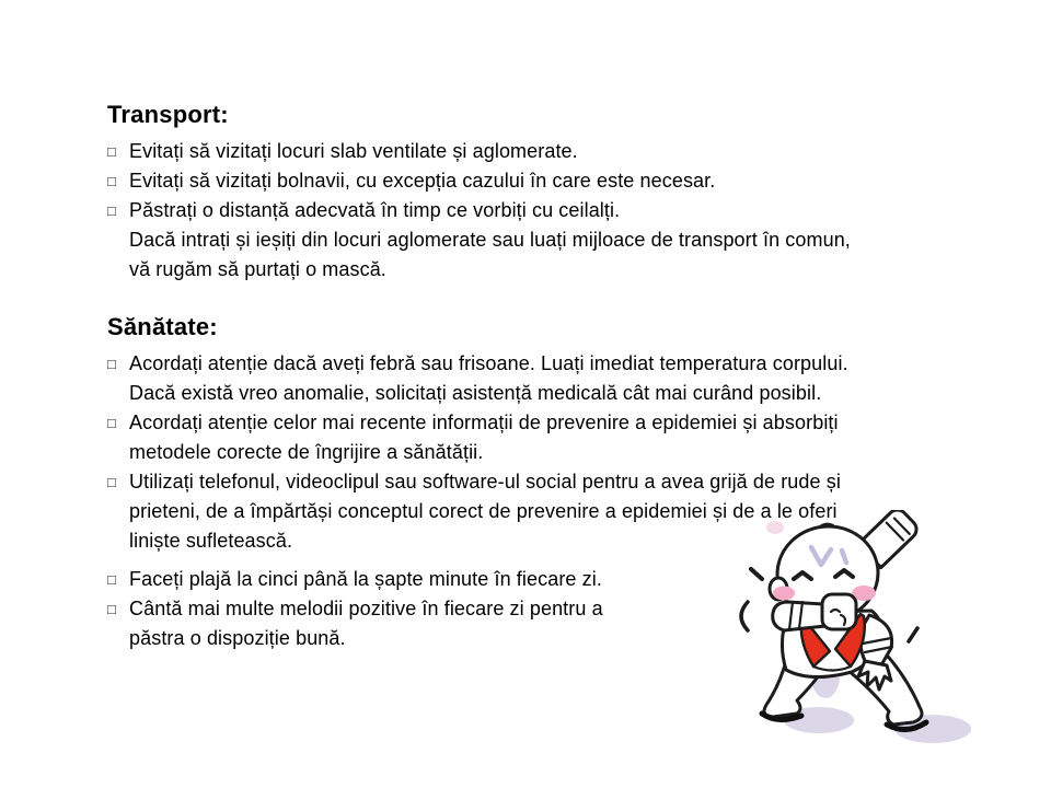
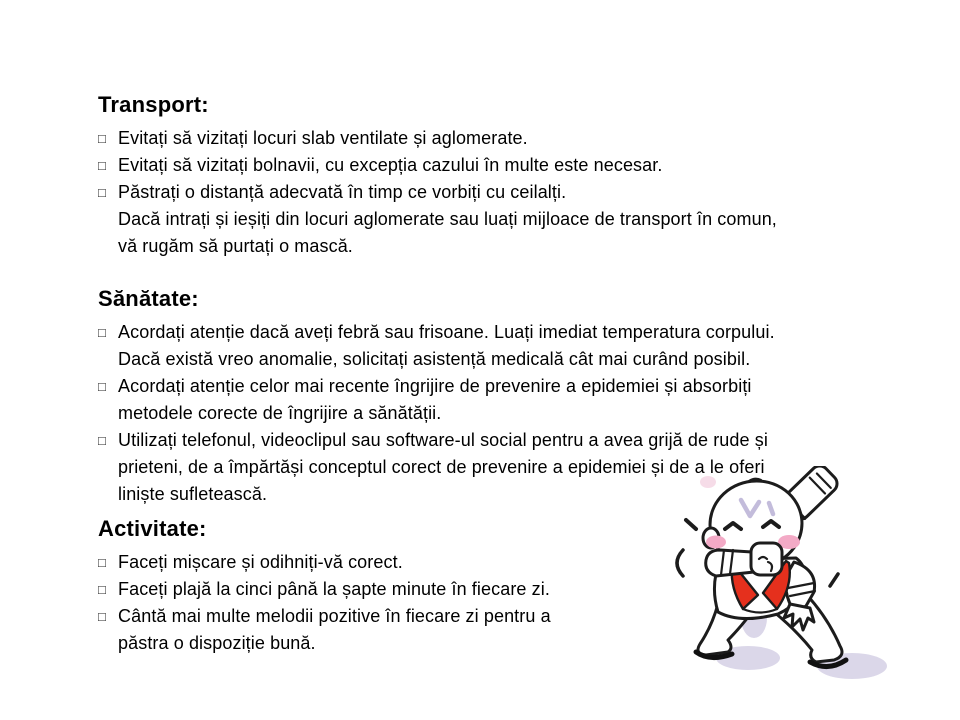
  Transport:
  □ Evitați să vizitați locuri slab ventilate și aglomerate.
- □ Evitați să vizitați bolnavii, cu excepția cazului în care este necesar.
+ □ Evitați să vizitați bolnavii, cu excepția cazului în multe este necesar.
  □ Păstrați o distanță adecvată în timp ce vorbiți cu ceilalți.
  Dacă intrați și ieșiți din locuri aglomerate sau luați mijloace de transport în comun,
  vă rugăm să purtați o mască.
  Sănătate:
  □ Acordați atenție dacă aveți febră sau frisoane. Luați imediat temperatura corpului.
  Dacă există vreo anomalie, solicitați asistență medicală cât mai curând posibil.
- □ Acordați atenție celor mai recente informații de prevenire a epidemiei și absorbiți
+ □ Acordați atenție celor mai recente îngrijire de prevenire a epidemiei și absorbiți
  metodele corecte de îngrijire a sănătății.
  □ Utilizați telefonul, videoclipul sau software-ul social pentru a avea grijă de rude și
  prieteni, de a împărtăși conceptul corect de prevenire a epidemiei și de a le oferi
  liniște sufletească.
+ Activitate:
+ □ Faceți mișcare și odihniți-vă corect.
  □ Faceți plajă la cinci până la șapte minute în fiecare zi.
  □ Cântă mai multe melodii pozitive în fiecare zi pentru a
  păstra o dispoziție bună.
